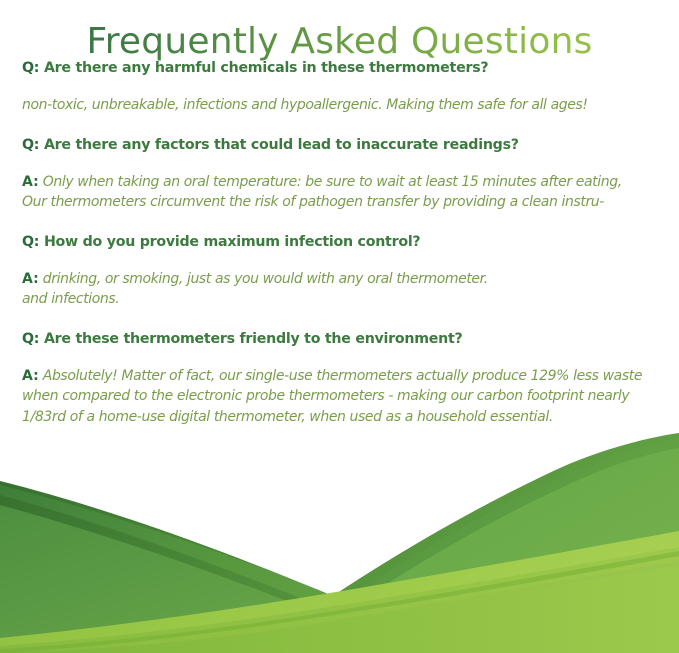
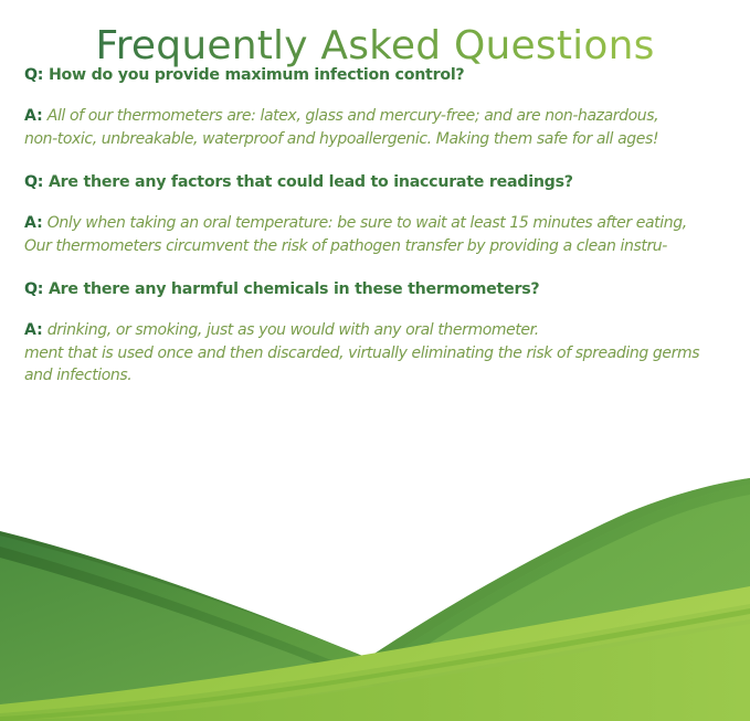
  Frequently Asked Questions
- Q: Are there any harmful chemicals in these thermometers?
+ Q: How do you provide maximum infection control?
+ A: All of our thermometers are: latex, glass and mercury-free; and are non-hazardous,
- non-toxic, unbreakable, infections and hypoallergenic. Making them safe for all ages!
+ non-toxic, unbreakable, waterproof and hypoallergenic. Making them safe for all ages!
  Q: Are there any factors that could lead to inaccurate readings?
  A: Only when taking an oral temperature: be sure to wait at least 15 minutes after eating,
  Our thermometers circumvent the risk of pathogen transfer by providing a clean instru-
- Q: How do you provide maximum infection control?
+ Q: Are there any harmful chemicals in these thermometers?
  A: drinking, or smoking, just as you would with any oral thermometer.
+ ment that is used once and then discarded, virtually eliminating the risk of spreading germs
  and infections.
- Q: Are these thermometers friendly to the environment?
- A: Absolutely! Matter of fact, our single-use thermometers actually produce 129% less waste
- when compared to the electronic probe thermometers - making our carbon footprint nearly
- 1/83rd of a home-use digital thermometer, when used as a household essential.
